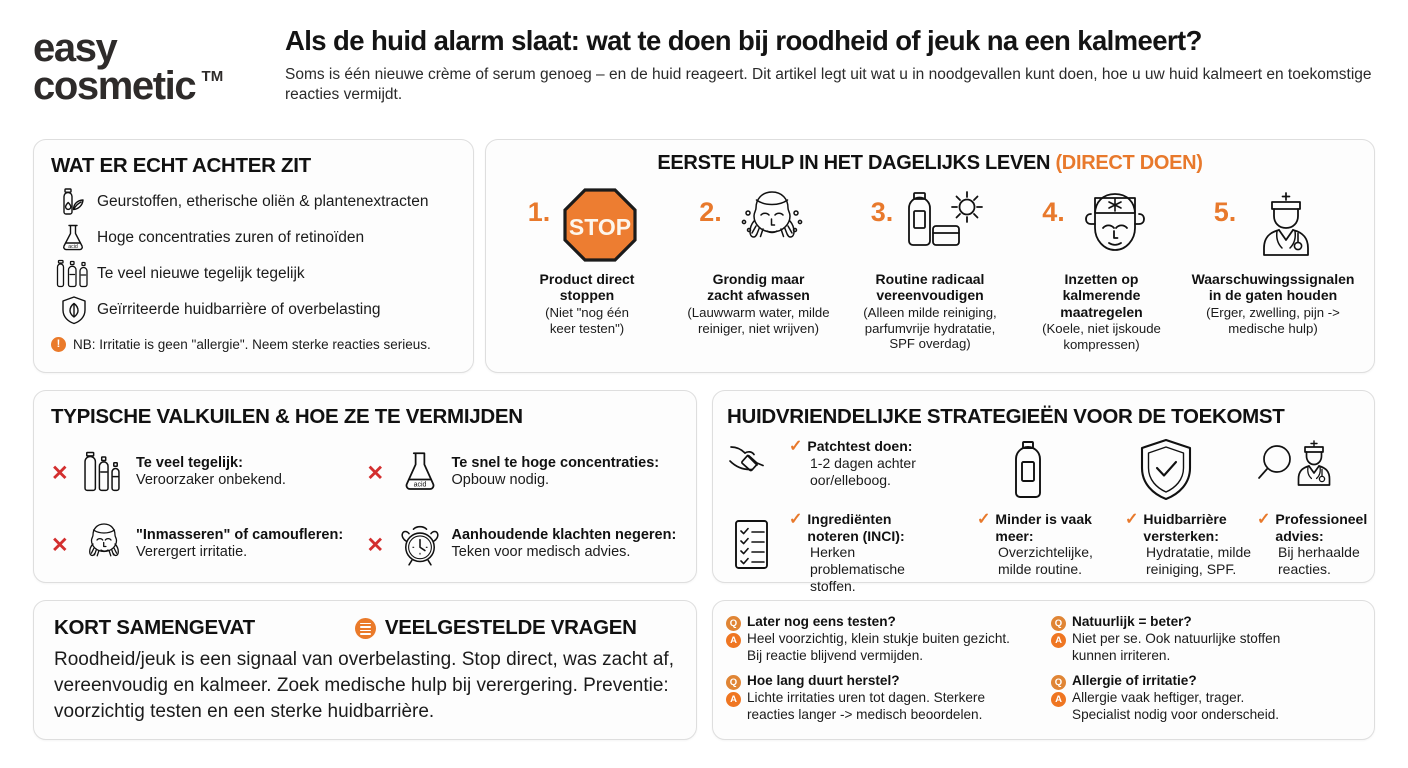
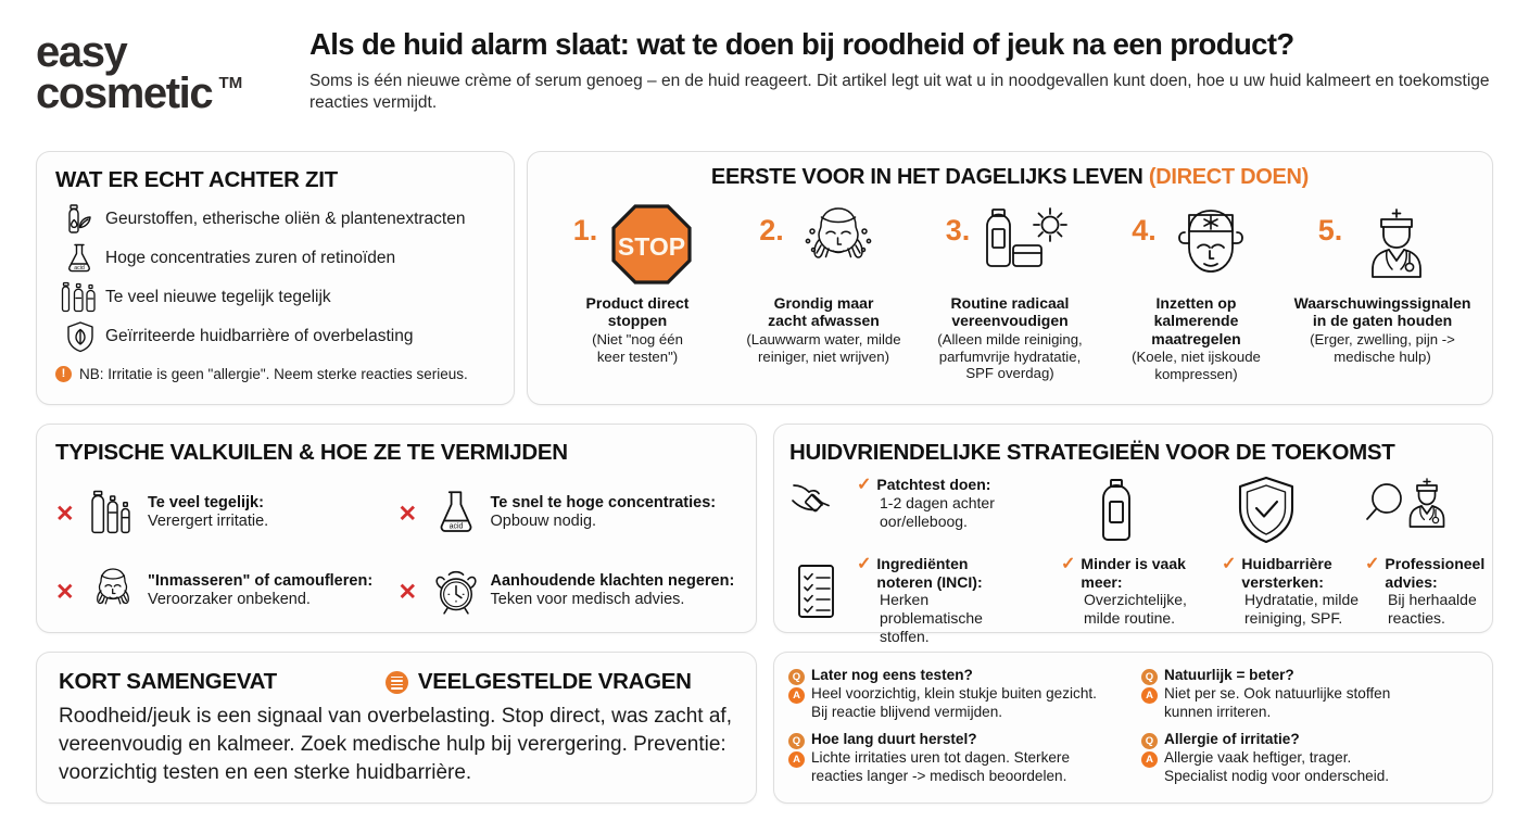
  easy
  cosmetic
  TM
- Als de huid alarm slaat: wat te doen bij roodheid of jeuk na een kalmeert?
+ Als de huid alarm slaat: wat te doen bij roodheid of jeuk na een product?
  Soms is één nieuwe crème of serum genoeg – en de huid reageert. Dit artikel legt uit wat u in noodgevallen kunt doen, hoe u uw huid kalmeert en toekomstige reacties vermijdt.
  WAT ER ECHT ACHTER ZIT
  Geurstoffen, etherische oliën & plantenextracten
  Hoge concentraties zuren of retinoïden
  Te veel nieuwe tegelijk tegelijk
  Geïrriteerde huidbarrière of overbelasting
  !
  NB: Irritatie is geen "allergie". Neem sterke reacties serieus.
- EERSTE HULP IN HET DAGELIJKS LEVEN (DIRECT DOEN)
+ EERSTE VOOR IN HET DAGELIJKS LEVEN (DIRECT DOEN)
  1.
  STOP
  Product direct
  stoppen
  (Niet "nog één
  keer testen")
  2.
  Grondig maar
  zacht afwassen
  (Lauwwarm water, milde
  reiniger, niet wrijven)
  3.
  Routine radicaal
  vereenvoudigen
  (Alleen milde reiniging,
  parfumvrije hydratatie,
  SPF overdag)
  4.
  Inzetten op
  kalmerende
  maatregelen
  (Koele, niet ijskoude
  kompressen)
  5.
  Waarschuwingssignalen
  in de gaten houden
  (Erger, zwelling, pijn ->
  medische hulp)
  TYPISCHE VALKUILEN & HOE ZE TE VERMIJDEN
  ✕
  Te veel tegelijk:
- Veroorzaker onbekend.
+ Verergert irritatie.
  ✕
  Te snel te hoge concentraties:
  Opbouw nodig.
  ✕
  "Inmasseren" of camoufleren:
- Verergert irritatie.
+ Veroorzaker onbekend.
  ✕
  Aanhoudende klachten negeren:
  Teken voor medisch advies.
  HUIDVRIENDELIJKE STRATEGIEËN VOOR DE TOEKOMST
  ✓
  Patchtest doen:
  1-2 dagen achter
  oor/elleboog.
  ✓
  Ingrediënten
  noteren (INCI):
  Herken problematische
  stoffen.
  ✓
  Minder is vaak
  meer:
  Overzichtelijke,
  milde routine.
  ✓
  Huidbarrière
  versterken:
  Hydratatie, milde
  reiniging, SPF.
  ✓
  Professioneel
  advies:
  Bij herhaalde
  reacties.
  KORT SAMENGEVAT
  VEELGESTELDE VRAGEN
  Roodheid/jeuk is een signaal van overbelasting. Stop direct, was zacht af, vereenvoudig en kalmeer. Zoek medische hulp bij verergering. Preventie: voorzichtig testen en een sterke huidbarrière.
  Q
  Later nog eens testen?
  A
  Heel voorzichtig, klein stukje buiten gezicht.
  Bij reactie blijvend vermijden.
  Q
  Hoe lang duurt herstel?
  A
  Lichte irritaties uren tot dagen. Sterkere
  reacties langer -> medisch beoordelen.
  Q
  Natuurlijk = beter?
  A
  Niet per se. Ook natuurlijke stoffen
  kunnen irriteren.
  Q
  Allergie of irritatie?
  A
  Allergie vaak heftiger, trager.
  Specialist nodig voor onderscheid.
